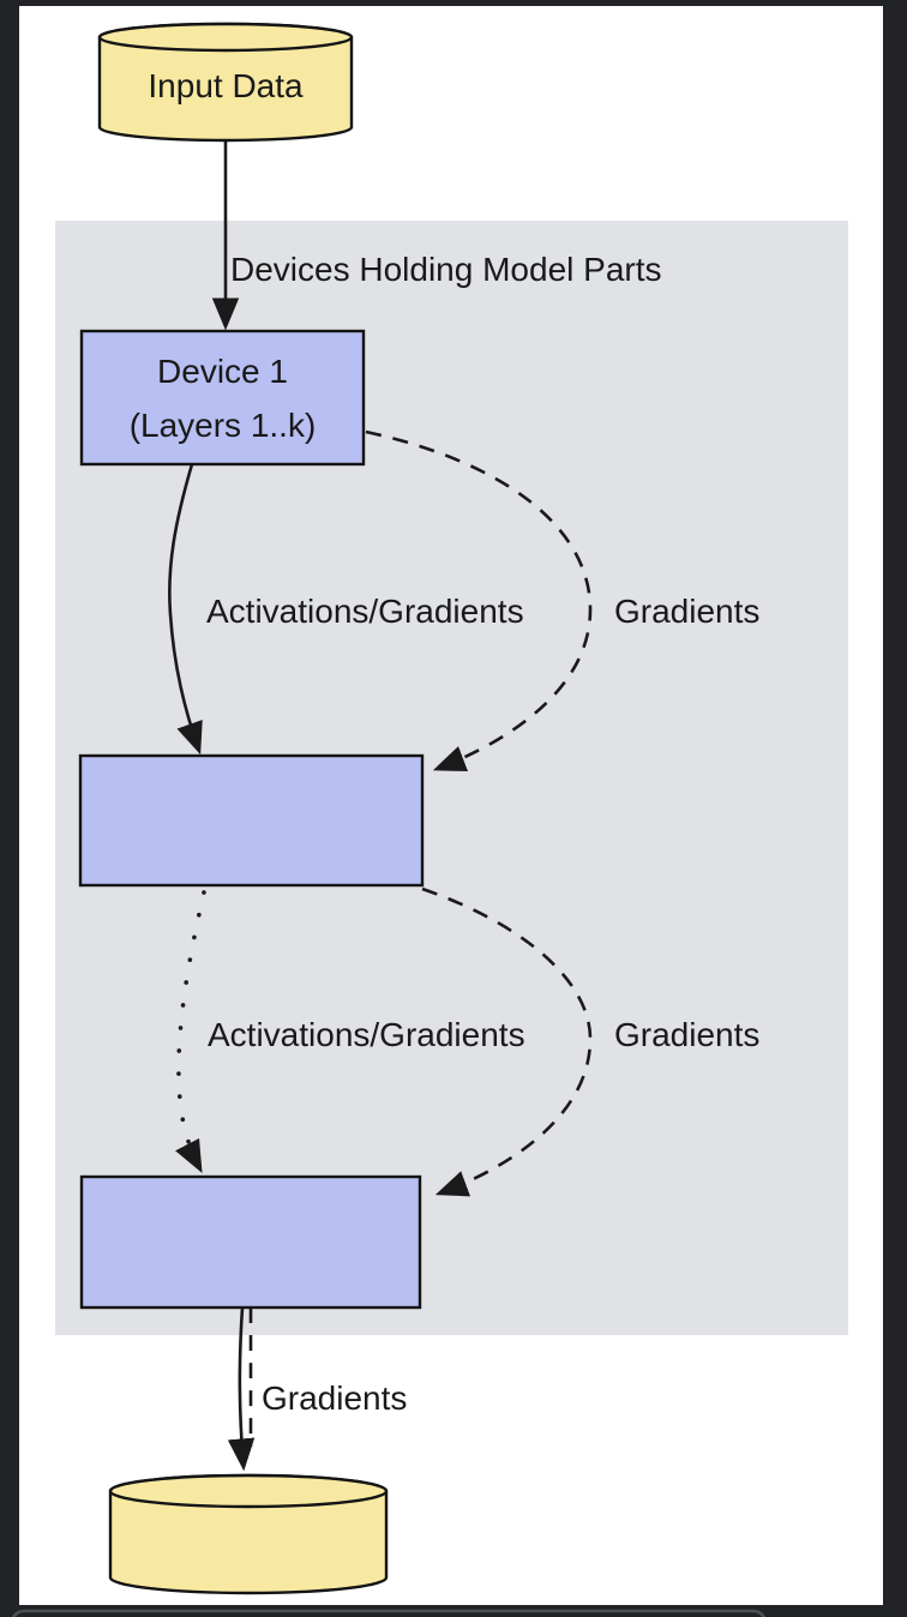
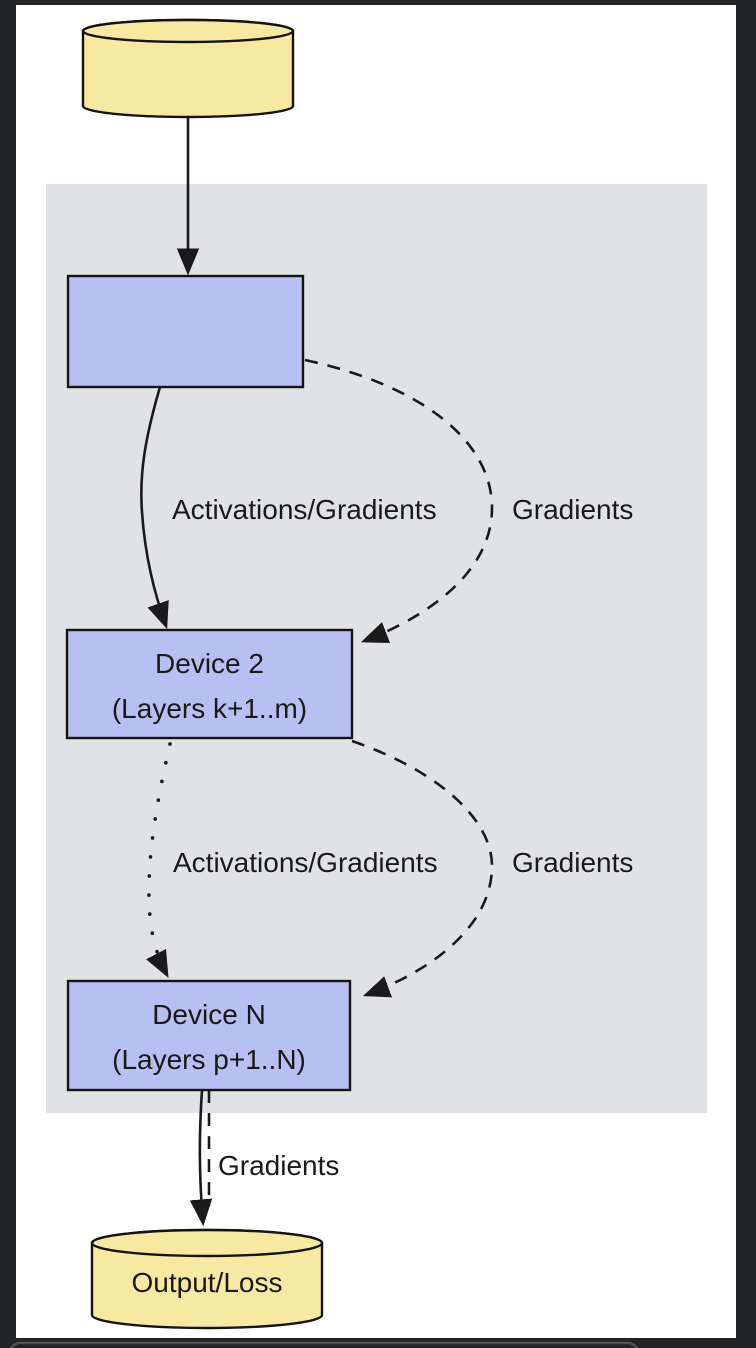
- Input Data
- Devices Holding Model Parts
- Device 1
- (Layers 1..k)
  Activations/Gradients
  Gradients
+ Device 2
+ (Layers k+1..m)
  Activations/Gradients
  Gradients
+ Device N
+ (Layers p+1..N)
  Gradients
+ Output/Loss
